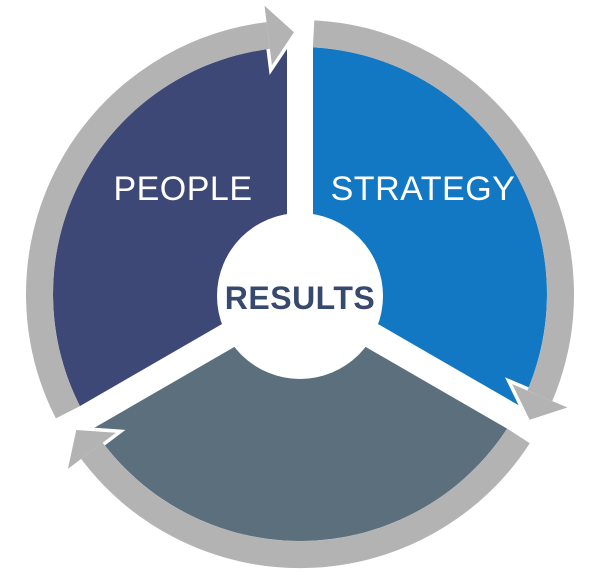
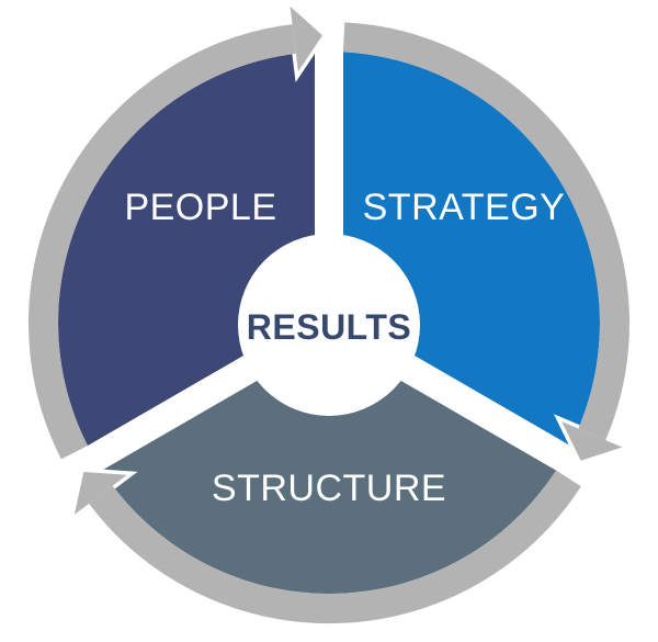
  PEOPLE
  STRATEGY
+ STRUCTURE
  RESULTS
